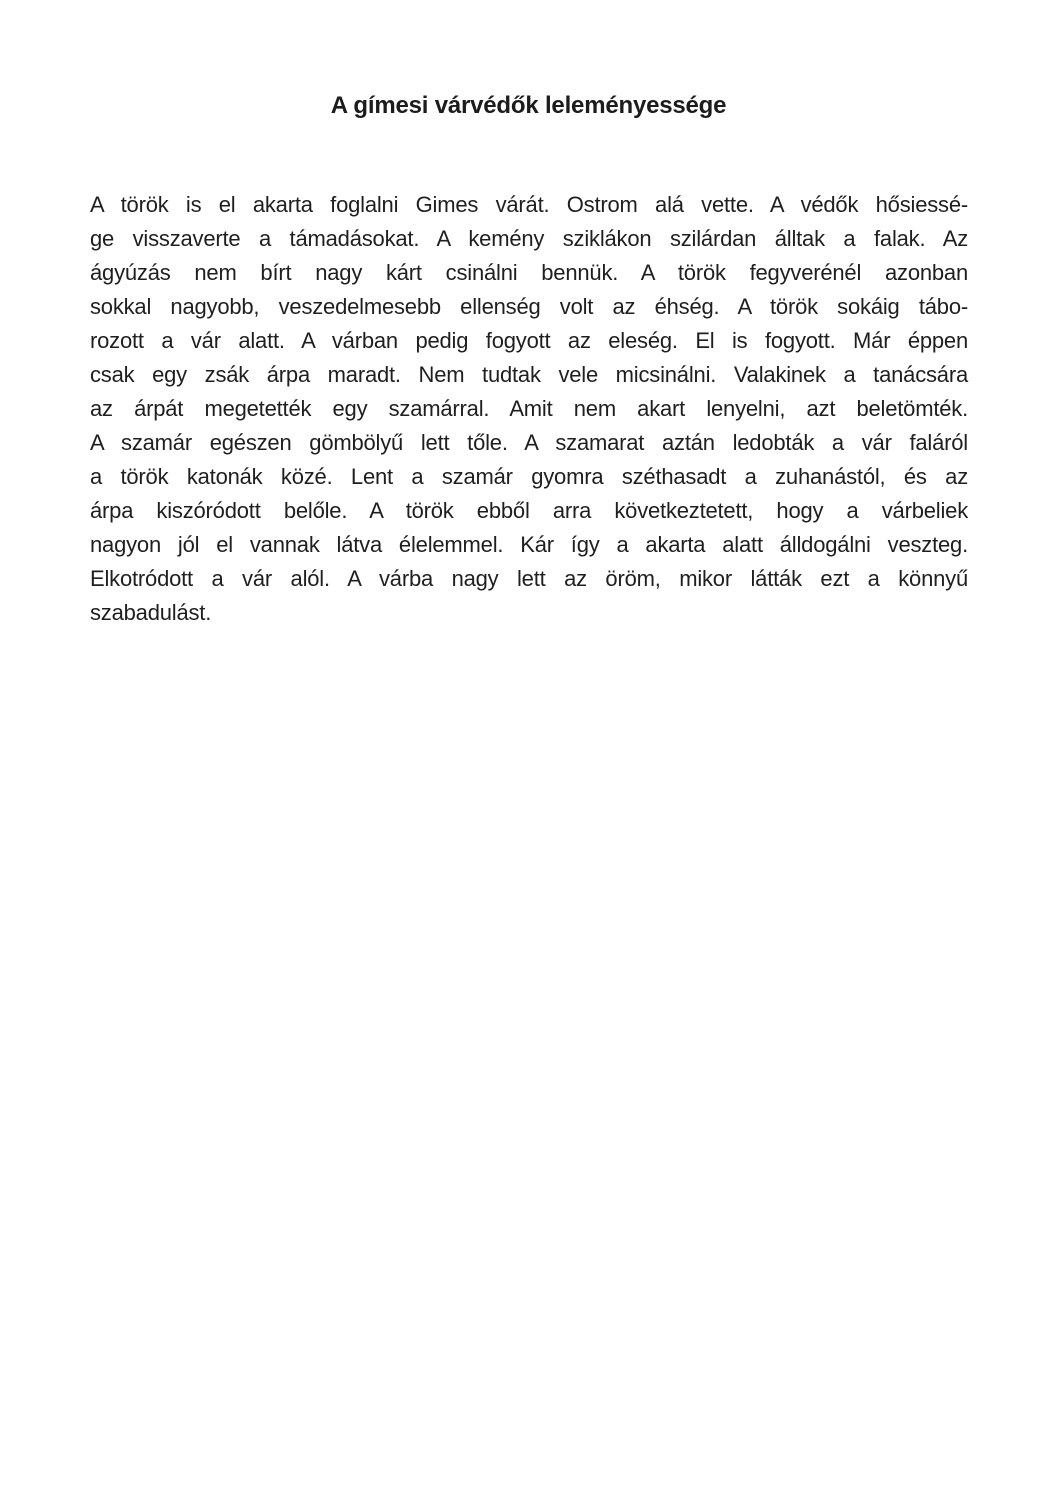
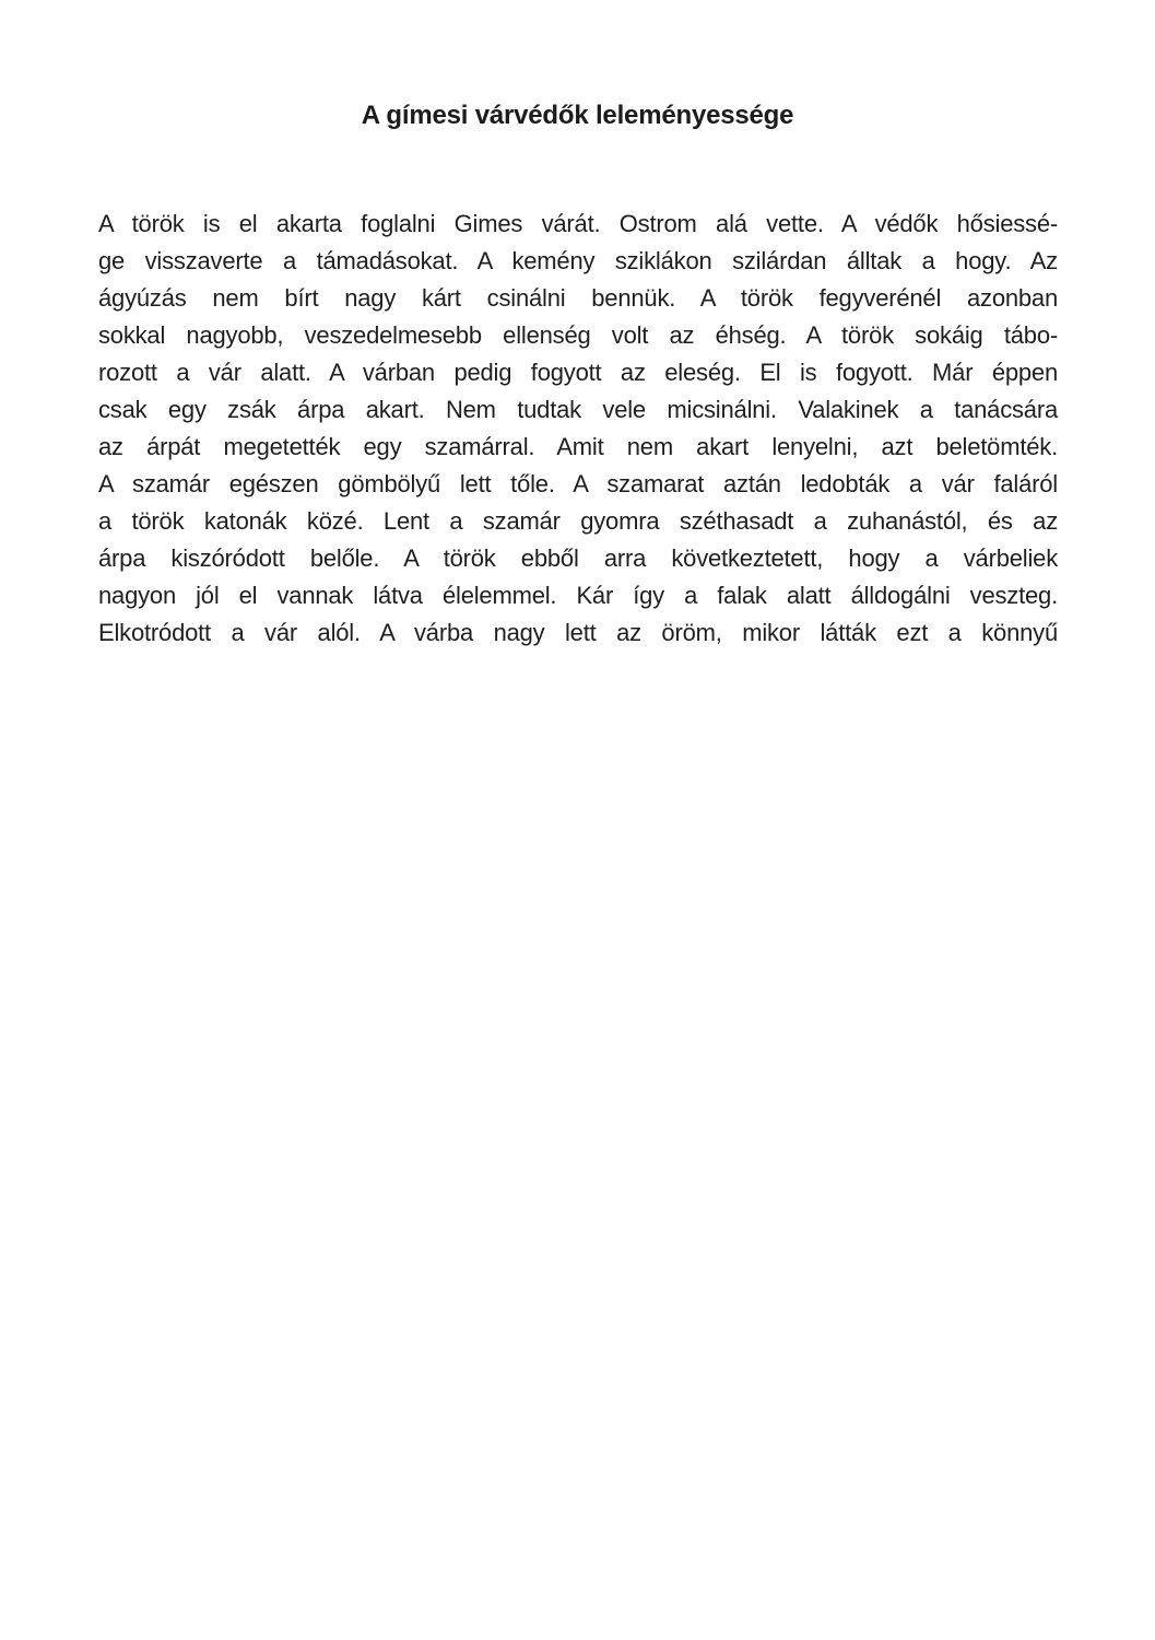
  A gímesi várvédők leleményessége
  A török is el akarta foglalni Gimes várát. Ostrom alá vette. A védők hősiessé-
- ge visszaverte a támadásokat. A kemény sziklákon szilárdan álltak a falak. Az
+ ge visszaverte a támadásokat. A kemény sziklákon szilárdan álltak a hogy. Az
  ágyúzás nem bírt nagy kárt csinálni bennük. A török fegyverénél azonban
  sokkal nagyobb, veszedelmesebb ellenség volt az éhség. A török sokáig tábo-
  rozott a vár alatt. A várban pedig fogyott az eleség. El is fogyott. Már éppen
- csak egy zsák árpa maradt. Nem tudtak vele micsinálni. Valakinek a tanácsára
+ csak egy zsák árpa akart. Nem tudtak vele micsinálni. Valakinek a tanácsára
  az árpát megetették egy szamárral. Amit nem akart lenyelni, azt beletömték.
  A szamár egészen gömbölyű lett tőle. A szamarat aztán ledobták a vár faláról
  a török katonák közé. Lent a szamár gyomra széthasadt a zuhanástól, és az
  árpa kiszóródott belőle. A török ebből arra következtetett, hogy a várbeliek
- nagyon jól el vannak látva élelemmel. Kár így a akarta alatt álldogálni veszteg.
+ nagyon jól el vannak látva élelemmel. Kár így a falak alatt álldogálni veszteg.
  Elkotródott a vár alól. A várba nagy lett az öröm, mikor látták ezt a könnyű
- szabadulást.
